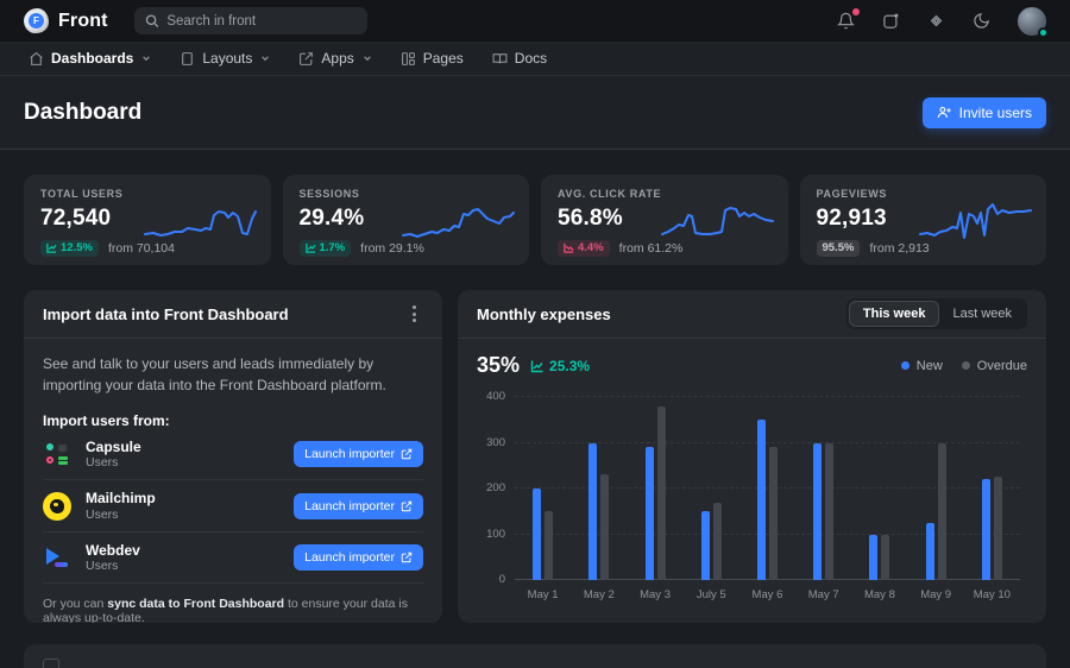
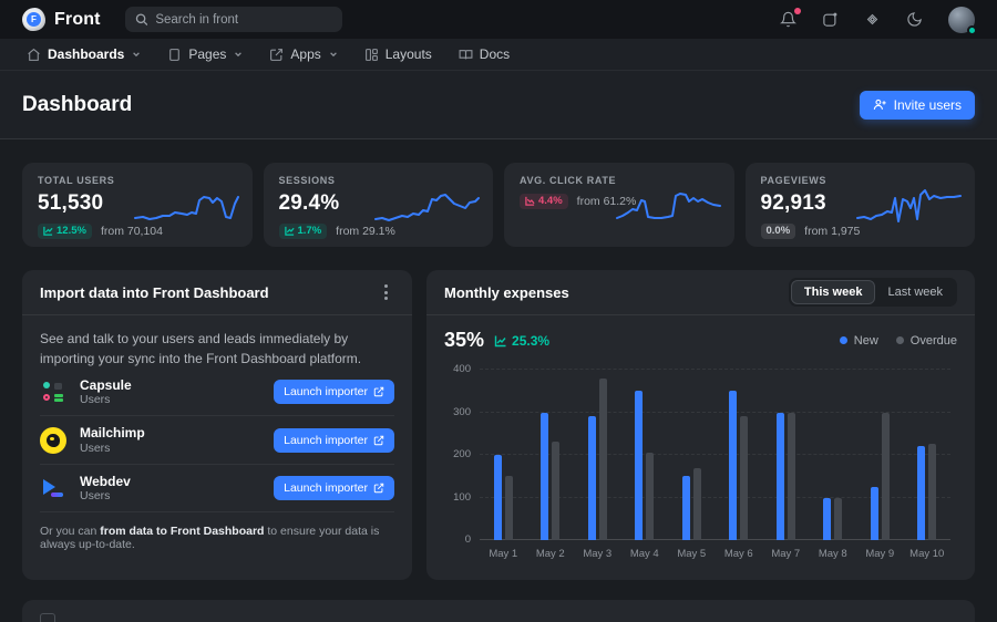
  F
  Front
  Search in front
  Dashboards
- Layouts
+ Pages
  Apps
- Pages
+ Layouts
  Docs
  Dashboard
  Invite users
  TOTAL USERS
- 72,540
+ 51,530
  12.5%
  from 70,104
  SESSIONS
  29.4%
  1.7%
  from 29.1%
  AVG. CLICK RATE
- 56.8%
  4.4%
  from 61.2%
  PAGEVIEWS
  92,913
- 95.5%
+ 0.0%
- from 2,913
+ from 1,975
  Import data into Front Dashboard
- See and talk to your users and leads immediately by importing your data into the Front Dashboard platform.
+ See and talk to your users and leads immediately by importing your sync into the Front Dashboard platform.
- Import users from:
  Capsule
  Users
  Launch importer
  Mailchimp
  Users
  Launch importer
  Webdev
  Users
  Launch importer
- Or you can sync data to Front Dashboard to ensure your data is always up-to-date.
+ Or you can from data to Front Dashboard to ensure your data is always up-to-date.
  Monthly expenses
  This week
  Last week
  35%
  25.3%
  New
  Overdue
  0
  100
  200
  300
  400
  May 1
  May 2
  May 3
+ May 4
- July 5
+ May 5
  May 6
  May 7
  May 8
  May 9
  May 10
